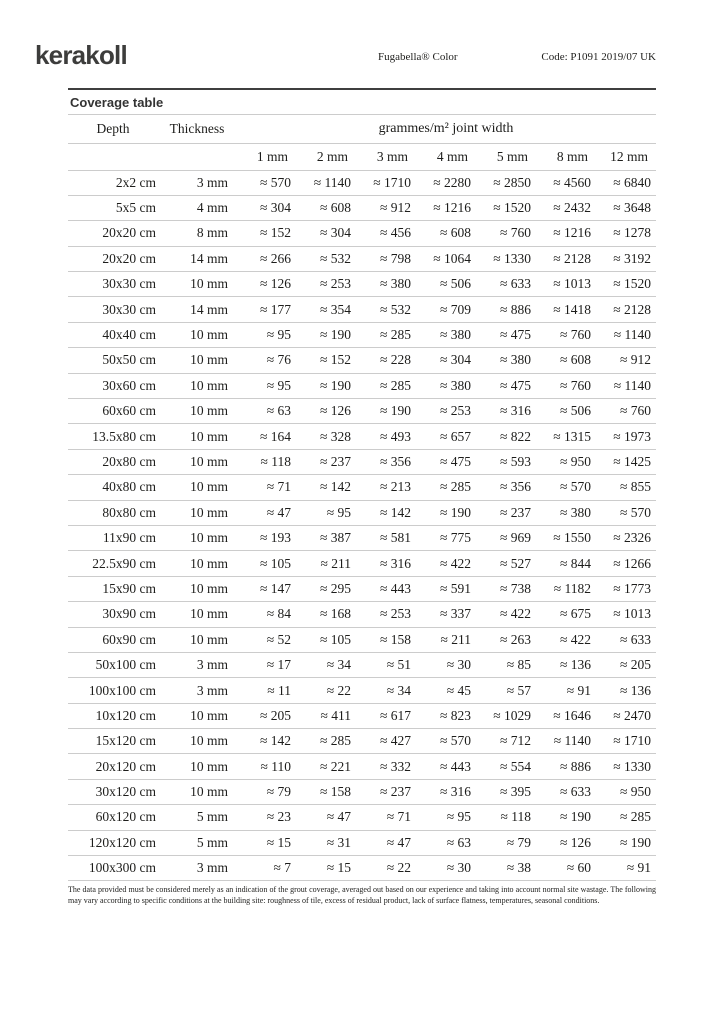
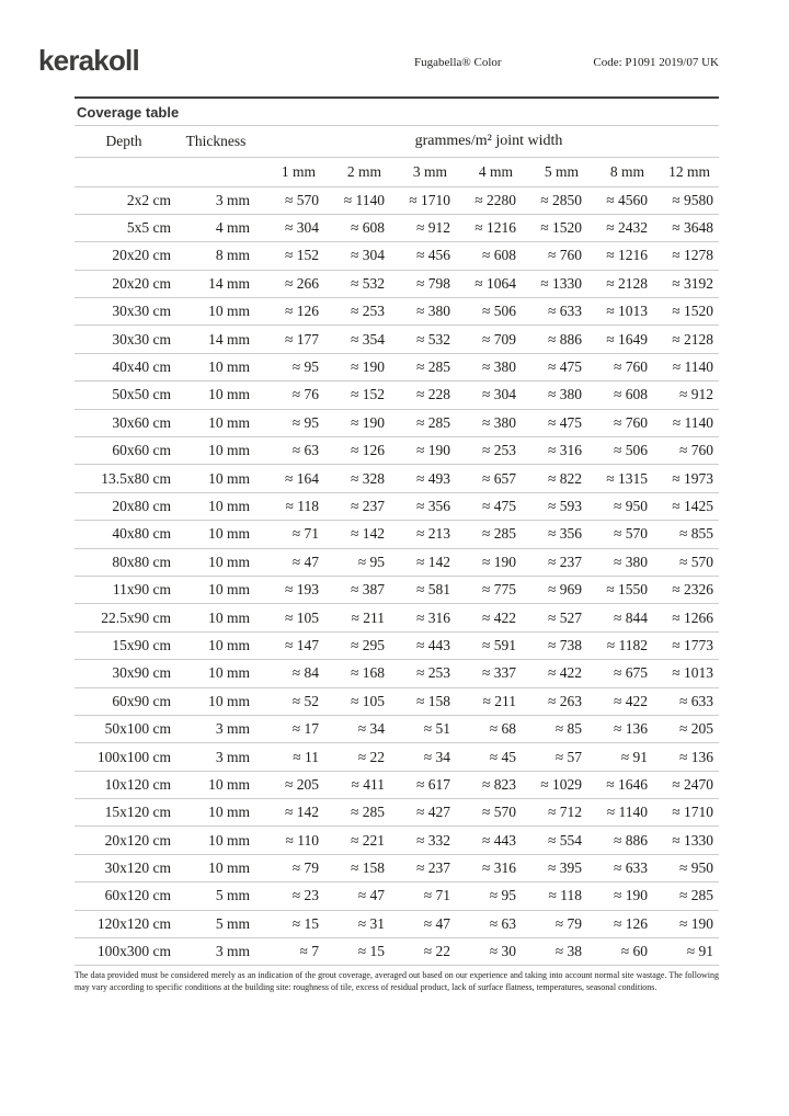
  kerakoll
  Fugabella® Color
  Code: P1091 2019/07 UK
  Coverage table
  Depth	Thickness	grammes/m² joint width
  		1 mm	2 mm	3 mm	4 mm	5 mm	8 mm	12 mm
- 2x2 cm	3 mm	≈ 570	≈ 1140	≈ 1710	≈ 2280	≈ 2850	≈ 4560	≈ 6840
+ 2x2 cm	3 mm	≈ 570	≈ 1140	≈ 1710	≈ 2280	≈ 2850	≈ 4560	≈ 9580
  5x5 cm	4 mm	≈ 304	≈ 608	≈ 912	≈ 1216	≈ 1520	≈ 2432	≈ 3648
  20x20 cm	8 mm	≈ 152	≈ 304	≈ 456	≈ 608	≈ 760	≈ 1216	≈ 1278
  20x20 cm	14 mm	≈ 266	≈ 532	≈ 798	≈ 1064	≈ 1330	≈ 2128	≈ 3192
  30x30 cm	10 mm	≈ 126	≈ 253	≈ 380	≈ 506	≈ 633	≈ 1013	≈ 1520
- 30x30 cm	14 mm	≈ 177	≈ 354	≈ 532	≈ 709	≈ 886	≈ 1418	≈ 2128
+ 30x30 cm	14 mm	≈ 177	≈ 354	≈ 532	≈ 709	≈ 886	≈ 1649	≈ 2128
  40x40 cm	10 mm	≈ 95	≈ 190	≈ 285	≈ 380	≈ 475	≈ 760	≈ 1140
  50x50 cm	10 mm	≈ 76	≈ 152	≈ 228	≈ 304	≈ 380	≈ 608	≈ 912
  30x60 cm	10 mm	≈ 95	≈ 190	≈ 285	≈ 380	≈ 475	≈ 760	≈ 1140
  60x60 cm	10 mm	≈ 63	≈ 126	≈ 190	≈ 253	≈ 316	≈ 506	≈ 760
  13.5x80 cm	10 mm	≈ 164	≈ 328	≈ 493	≈ 657	≈ 822	≈ 1315	≈ 1973
  20x80 cm	10 mm	≈ 118	≈ 237	≈ 356	≈ 475	≈ 593	≈ 950	≈ 1425
  40x80 cm	10 mm	≈ 71	≈ 142	≈ 213	≈ 285	≈ 356	≈ 570	≈ 855
  80x80 cm	10 mm	≈ 47	≈ 95	≈ 142	≈ 190	≈ 237	≈ 380	≈ 570
  11x90 cm	10 mm	≈ 193	≈ 387	≈ 581	≈ 775	≈ 969	≈ 1550	≈ 2326
  22.5x90 cm	10 mm	≈ 105	≈ 211	≈ 316	≈ 422	≈ 527	≈ 844	≈ 1266
  15x90 cm	10 mm	≈ 147	≈ 295	≈ 443	≈ 591	≈ 738	≈ 1182	≈ 1773
  30x90 cm	10 mm	≈ 84	≈ 168	≈ 253	≈ 337	≈ 422	≈ 675	≈ 1013
  60x90 cm	10 mm	≈ 52	≈ 105	≈ 158	≈ 211	≈ 263	≈ 422	≈ 633
- 50x100 cm	3 mm	≈ 17	≈ 34	≈ 51	≈ 30	≈ 85	≈ 136	≈ 205
+ 50x100 cm	3 mm	≈ 17	≈ 34	≈ 51	≈ 68	≈ 85	≈ 136	≈ 205
  100x100 cm	3 mm	≈ 11	≈ 22	≈ 34	≈ 45	≈ 57	≈ 91	≈ 136
  10x120 cm	10 mm	≈ 205	≈ 411	≈ 617	≈ 823	≈ 1029	≈ 1646	≈ 2470
  15x120 cm	10 mm	≈ 142	≈ 285	≈ 427	≈ 570	≈ 712	≈ 1140	≈ 1710
  20x120 cm	10 mm	≈ 110	≈ 221	≈ 332	≈ 443	≈ 554	≈ 886	≈ 1330
  30x120 cm	10 mm	≈ 79	≈ 158	≈ 237	≈ 316	≈ 395	≈ 633	≈ 950
  60x120 cm	5 mm	≈ 23	≈ 47	≈ 71	≈ 95	≈ 118	≈ 190	≈ 285
  120x120 cm	5 mm	≈ 15	≈ 31	≈ 47	≈ 63	≈ 79	≈ 126	≈ 190
  100x300 cm	3 mm	≈ 7	≈ 15	≈ 22	≈ 30	≈ 38	≈ 60	≈ 91
  The data provided must be considered merely as an indication of the grout coverage, averaged out based on our experience and taking into account normal site wastage. The following may vary according to specific conditions at the building site: roughness of tile, excess of residual product, lack of surface flatness, temperatures, seasonal conditions.
